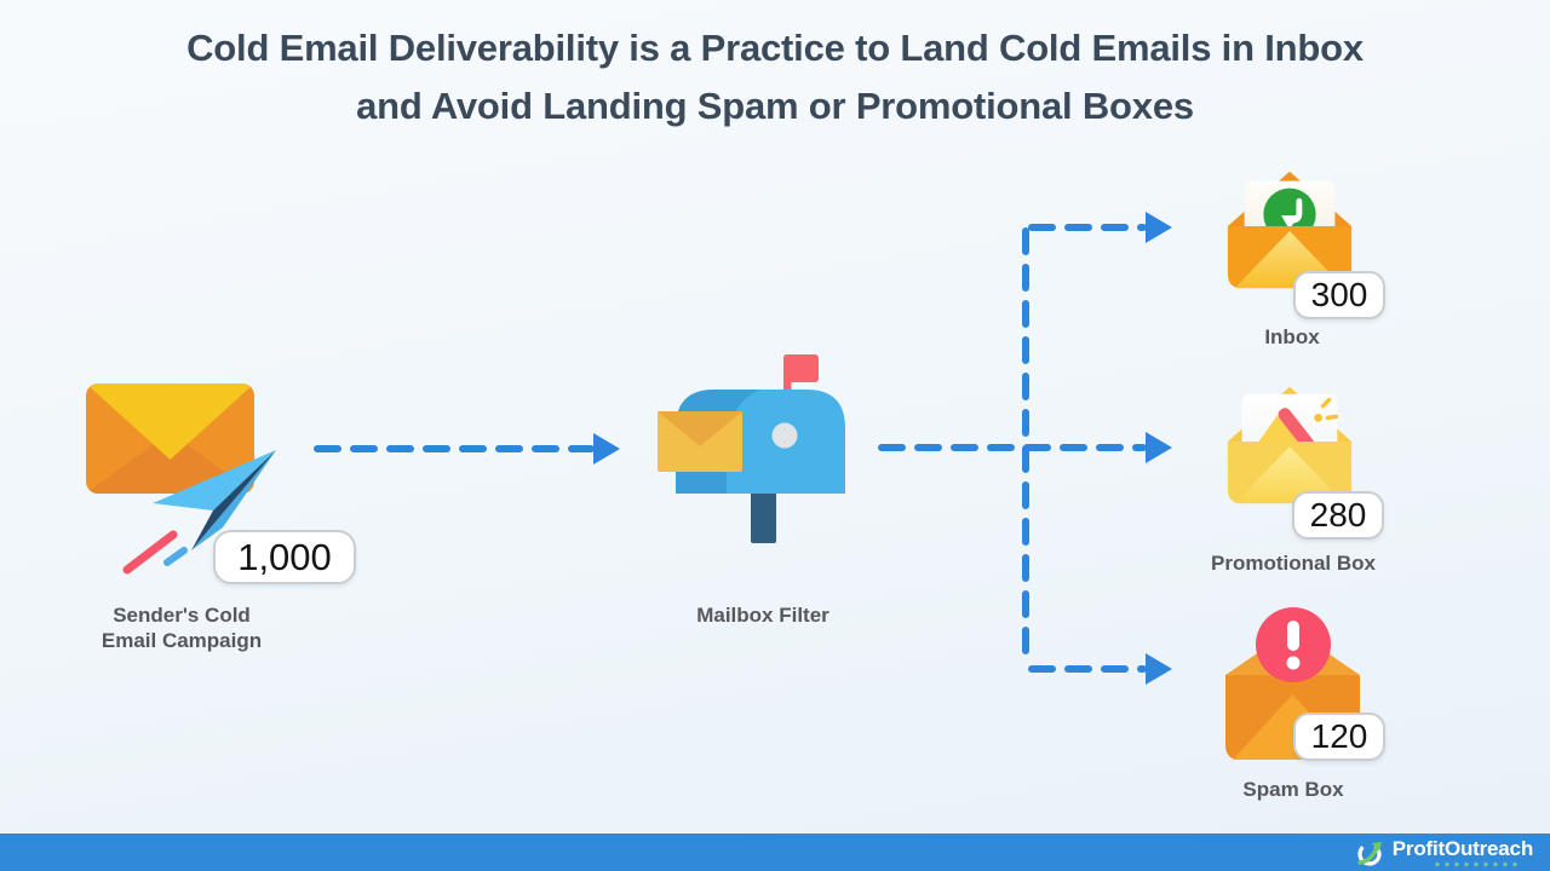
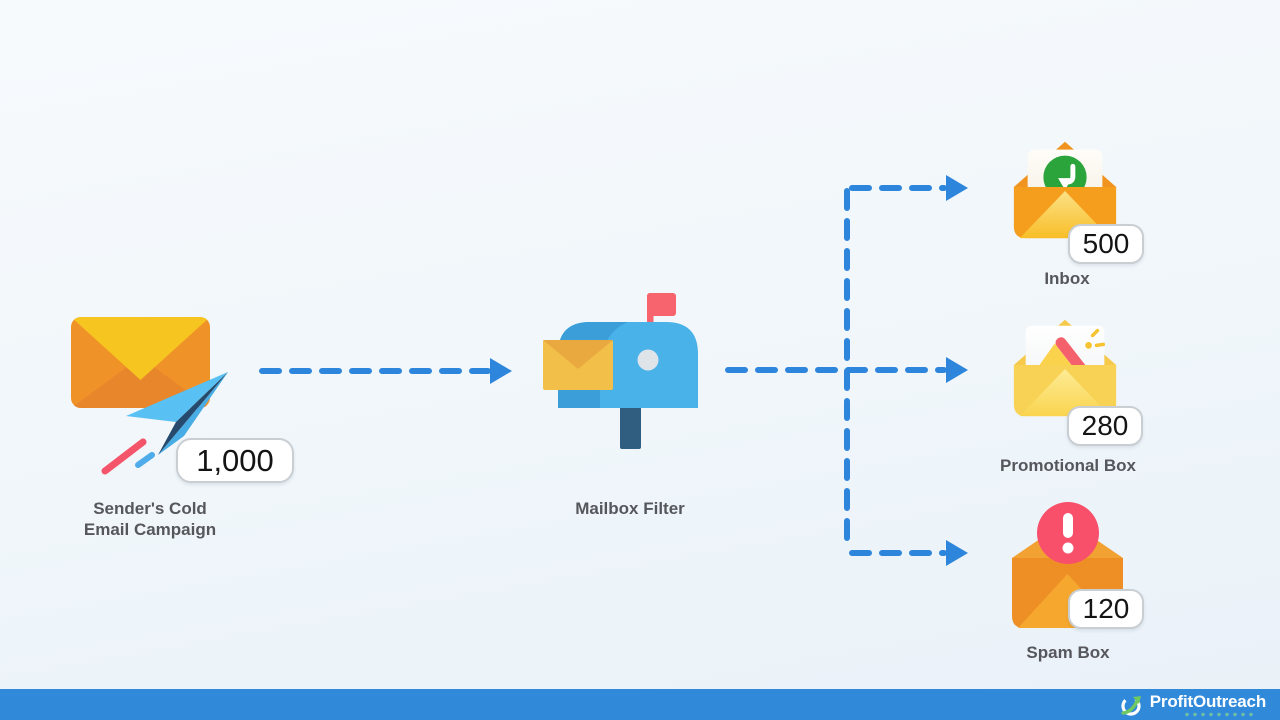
- Cold Email Deliverability is a Practice to Land Cold Emails in Inbox
- and Avoid Landing Spam or Promotional Boxes
  1,000
  Sender's Cold Email Campaign
  Mailbox Filter
- 300
+ 500
  Inbox
  280
  Promotional Box
  120
  Spam Box
  ProfitOutreach
